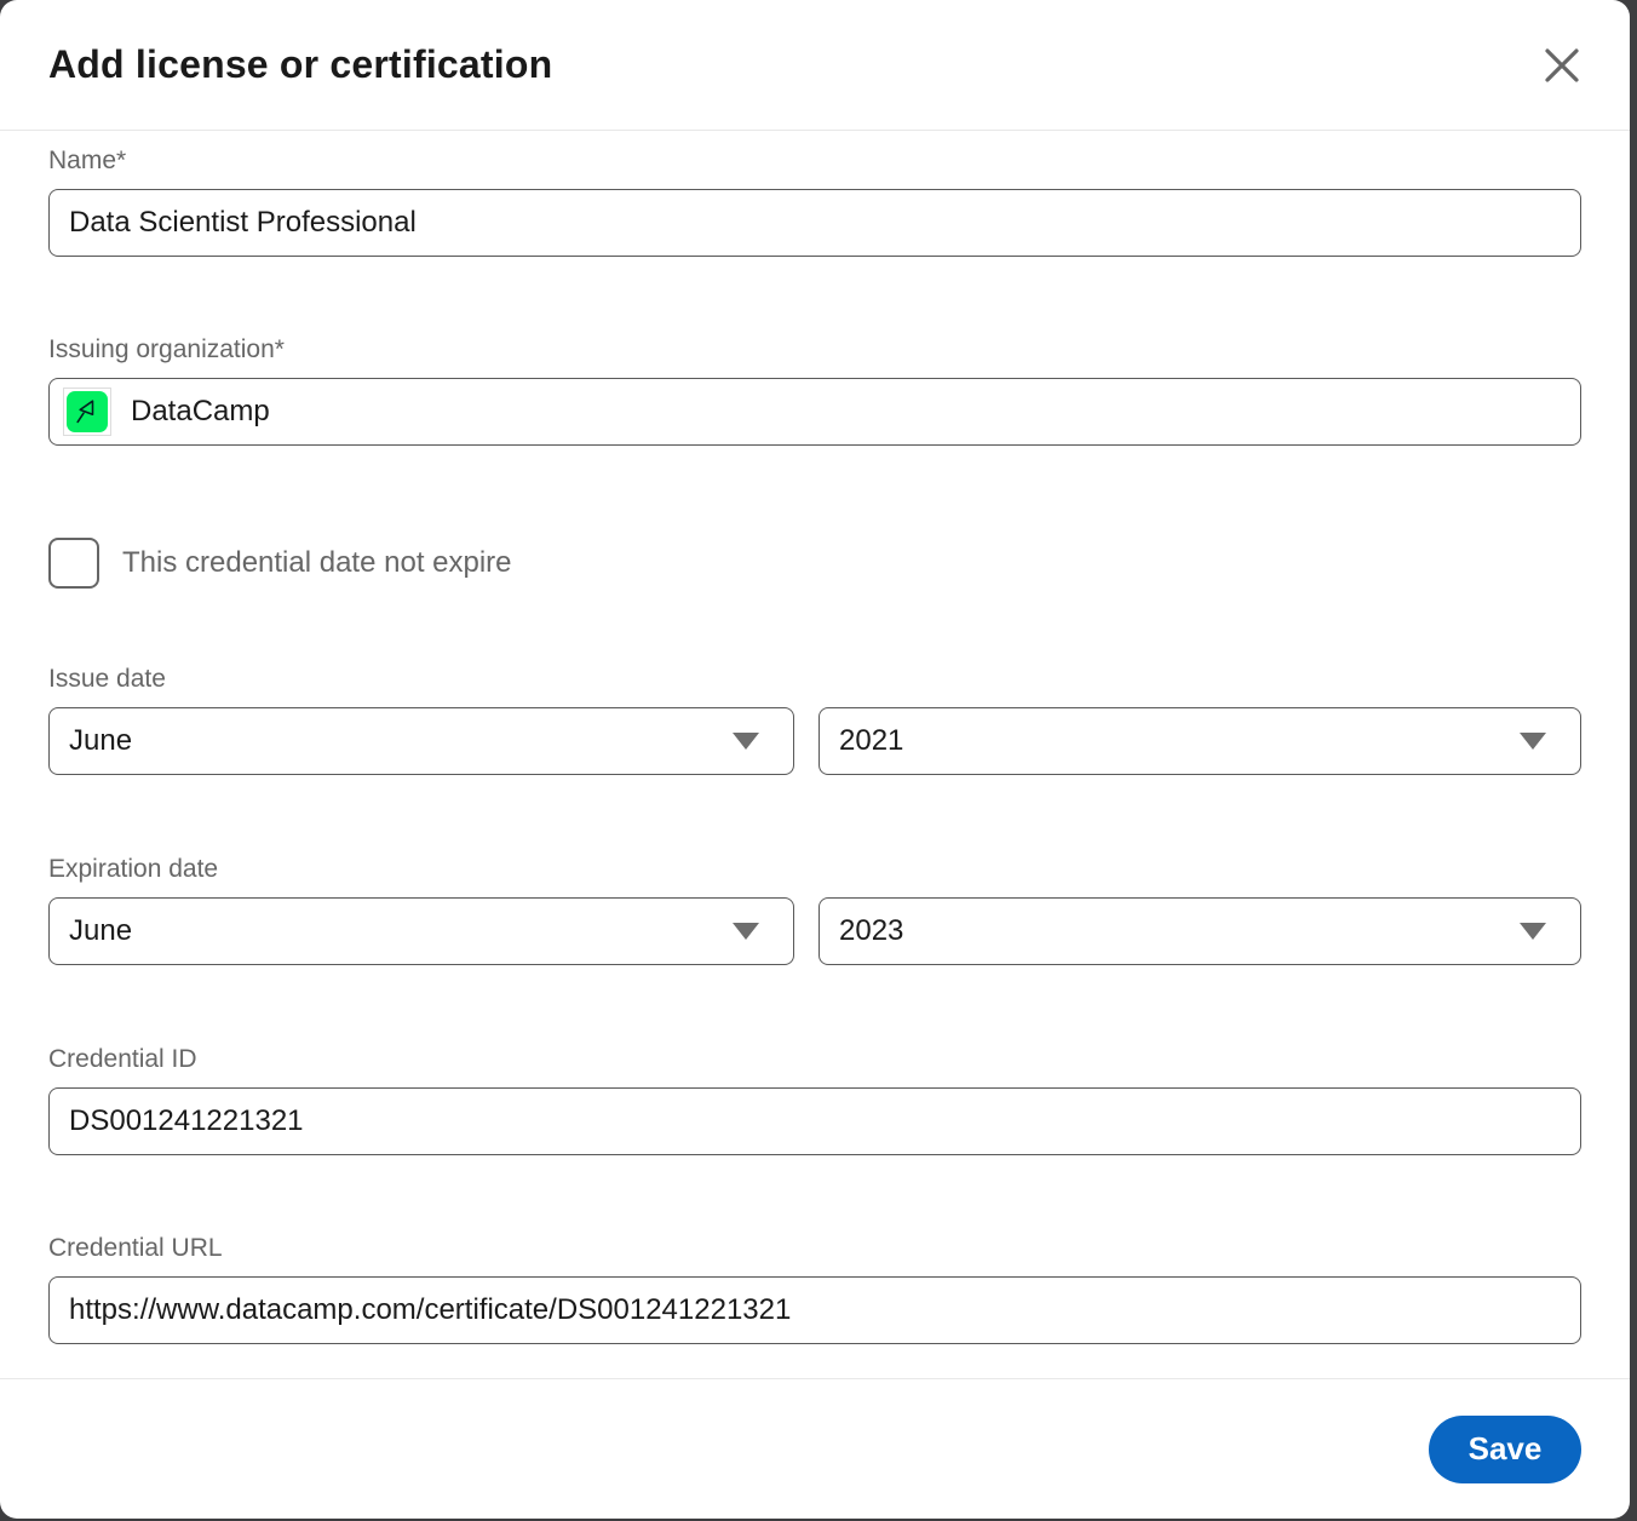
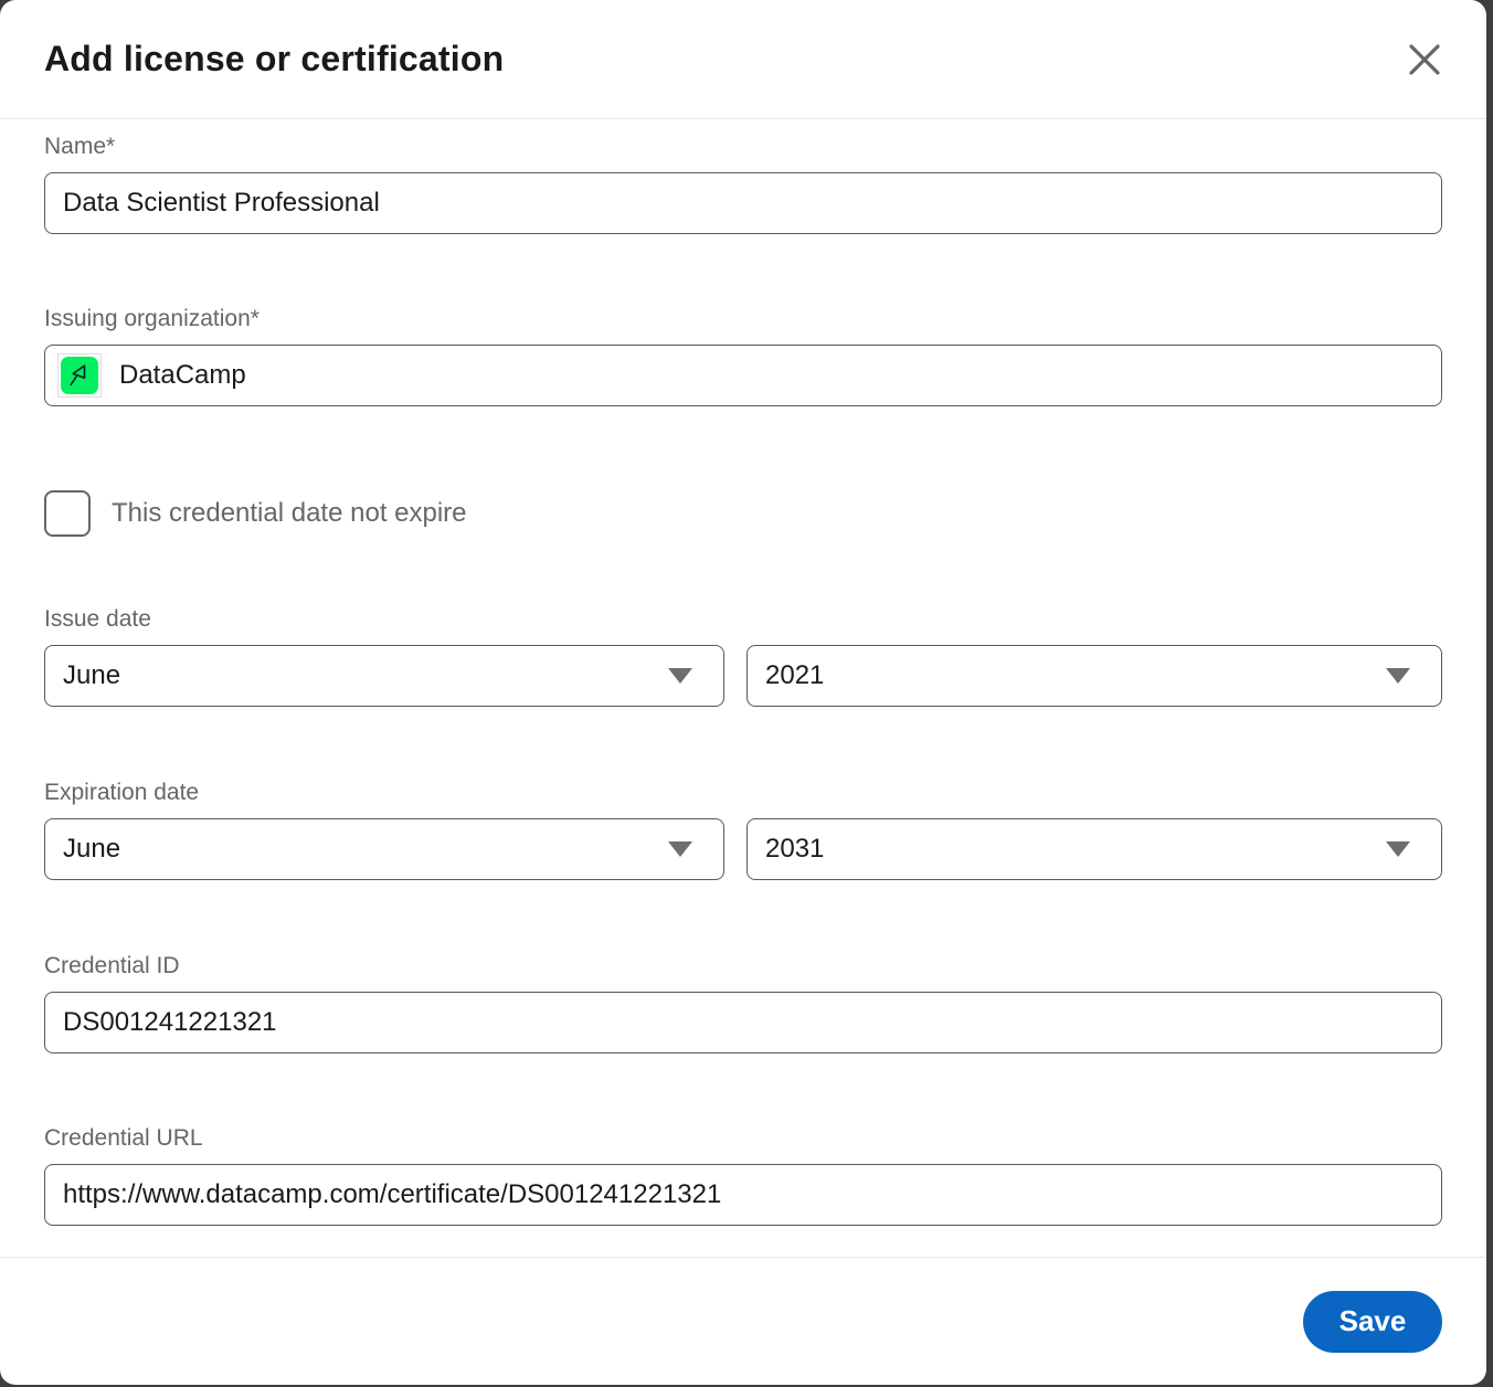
  Add license or certification
  Name*
  Data Scientist Professional
  Issuing organization*
  DataCamp
  This credential date not expire
  Issue date
  June
  2021
  Expiration date
  June
- 2023
+ 2031
  Credential ID
  DS001241221321
  Credential URL
  https://www.datacamp.com/certificate/DS001241221321
  Save
